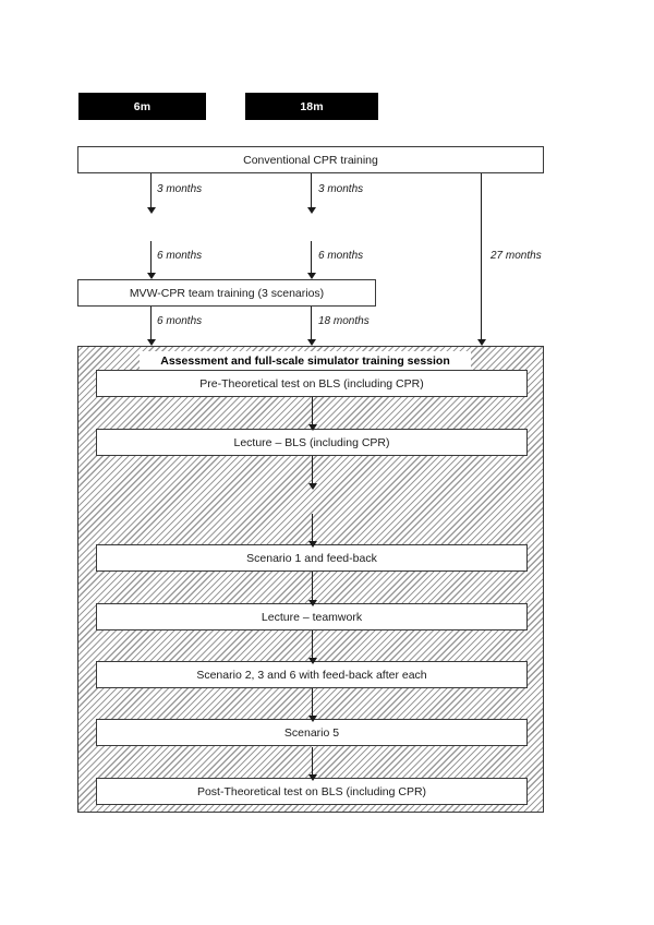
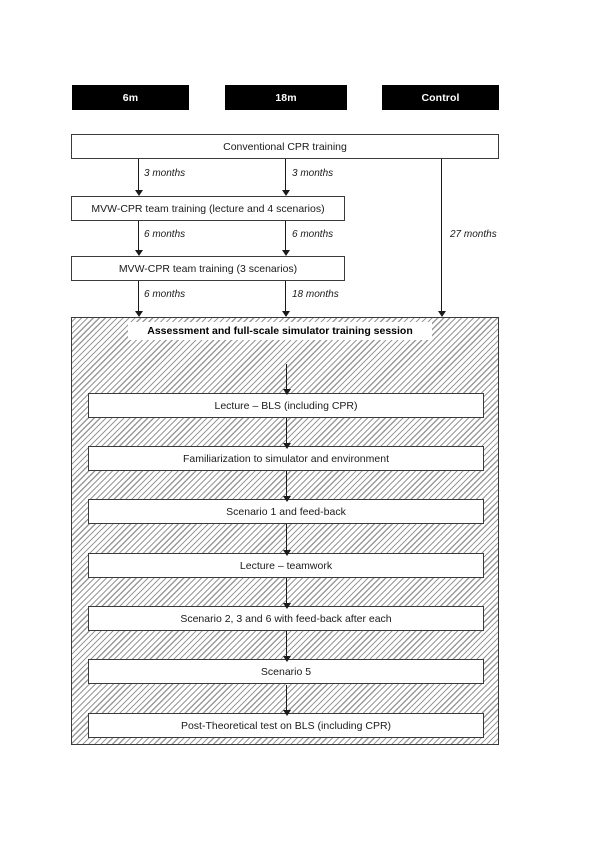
  6m
  18m
+ Control
  Conventional CPR training
+ MVW-CPR team training (lecture and 4 scenarios)
  MVW-CPR team training (3 scenarios)
  Assessment and full-scale simulator training session
- Pre-Theoretical test on BLS (including CPR)
  Lecture – BLS (including CPR)
+ Familiarization to simulator and environment
  Scenario 1 and feed-back
  Lecture – teamwork
  Scenario 2, 3 and 6 with feed-back after each
  Scenario 5
  Post-Theoretical test on BLS (including CPR)
  3 months
  3 months
  6 months
  6 months
  6 months
  18 months
  27 months
